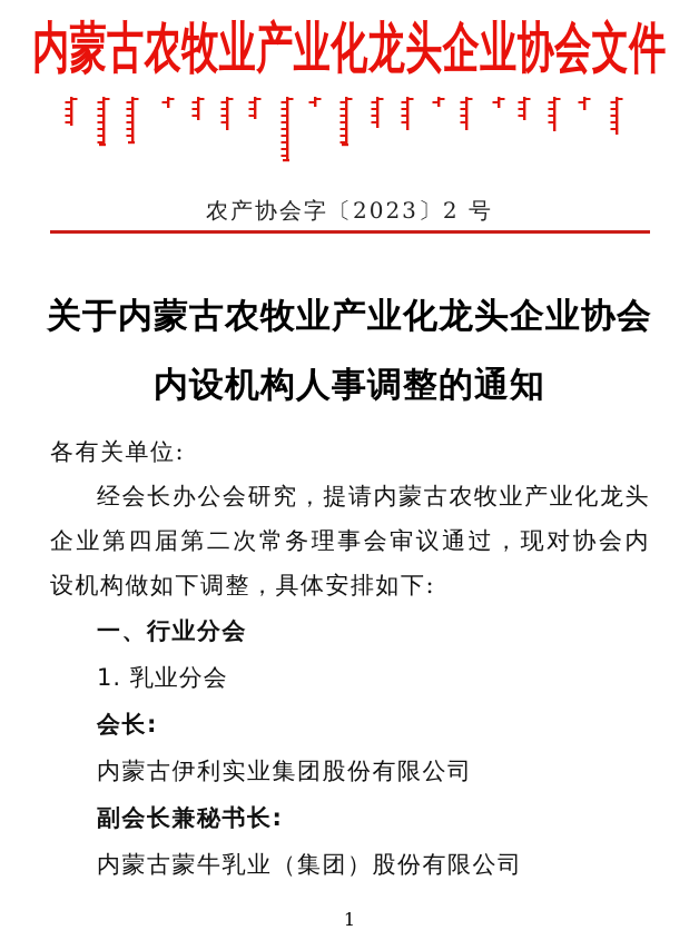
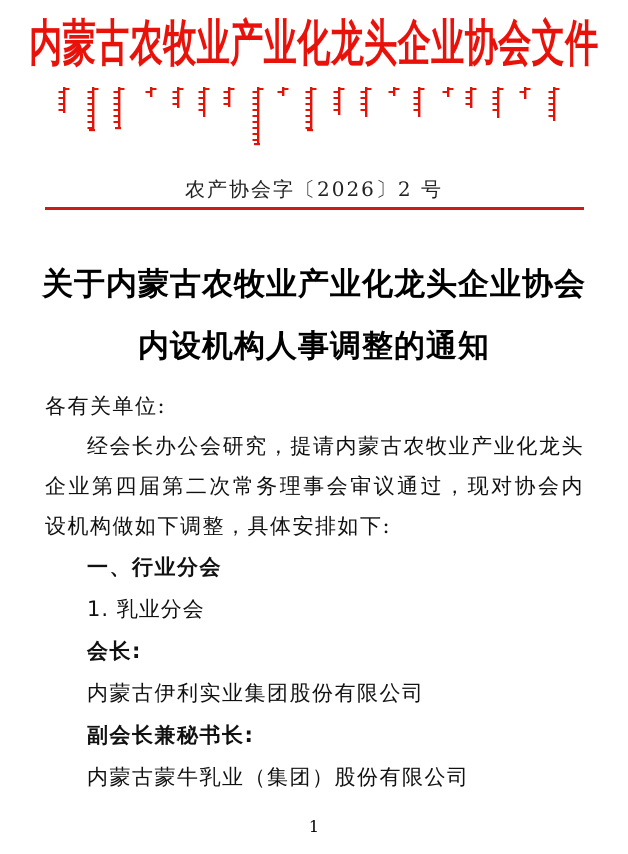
  内蒙古农牧业产业化龙头企业协会文件
- 农产协会字〔2023〕2 号
+ 农产协会字〔2026〕2 号
  关于内蒙古农牧业产业化龙头企业协会
  内设机构人事调整的通知
  各有关单位:
  经会长办公会研究，提请内蒙古农牧业产业化龙头企业第四届第二次常务理事会审议通过，现对协会内设机构做如下调整，具体安排如下:
  一、行业分会
  1. 乳业分会
  会长:
  内蒙古伊利实业集团股份有限公司
  副会长兼秘书长:
  内蒙古蒙牛乳业（集团）股份有限公司
  1
